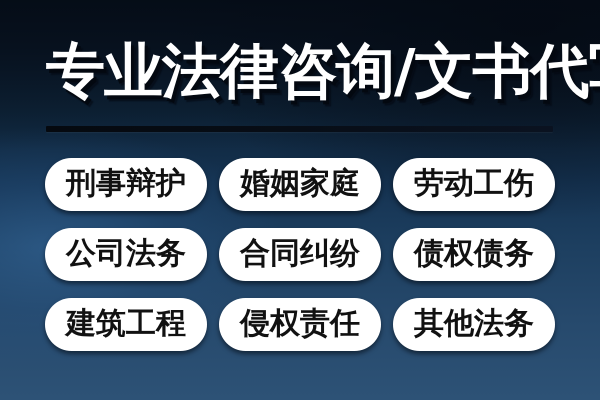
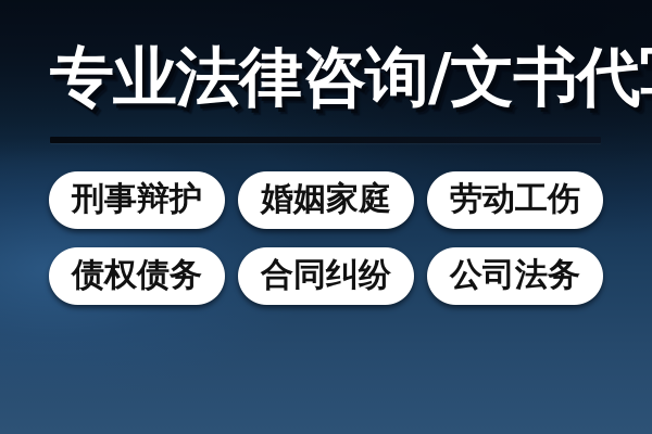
  专业法律咨询/文书代
  刑事辩护
  婚姻家庭
  劳动工伤
- 公司法务
+ 债权债务
  合同纠纷
- 债权债务
+ 公司法务
- 建筑工程
- 侵权责任
- 其他法务
